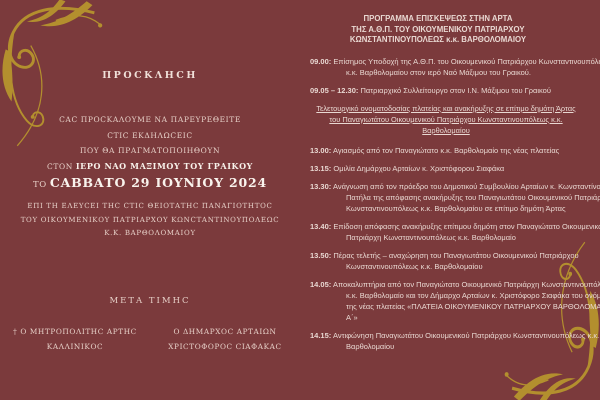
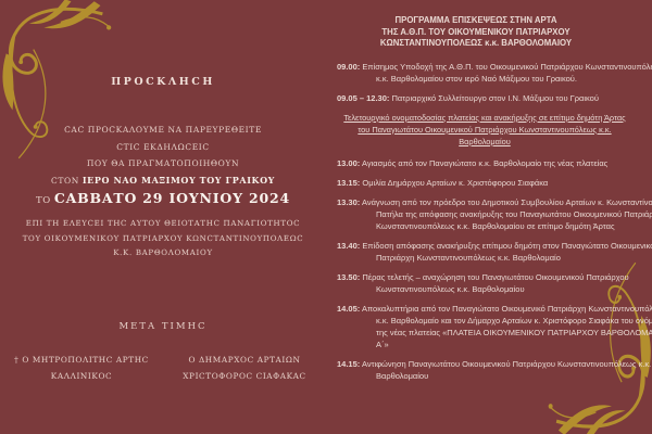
  ΠΡΟCΚΛΗCΗ
  CΑC ΠΡΟCΚΑΛΟΥΜΕ ΝΑ ΠΑΡΕΥΡΕΘΕΙΤΕ
  CΤΙC ΕΚΔΗΛΩCΕΙC
  ΠΟΥ ΘΑ ΠΡΑΓΜΑΤΟΠΟΙΗΘΟΥΝ
  CΤΟΝ ΙΕΡΟ ΝΑΟ ΜΑΞΙΜΟΥ ΤΟΥ ΓΡΑΙΚΟΥ
  ΤΟ CΑΒΒΑΤΟ 29 ΙΟΥΝΙΟΥ 2024
- ΕΠΙ ΤΗ ΕΛΕΥCΕΙ ΤΗC CΤΙC ΘΕΙΟΤΑΤΗC ΠΑΝΑΓΙΟΤΗΤΟC
+ ΕΠΙ ΤΗ ΕΛΕΥCΕΙ ΤΗC ΑΥΤΟΥ ΘΕΙΟΤΑΤΗC ΠΑΝΑΓΙΟΤΗΤΟC
  ΤΟΥ ΟΙΚΟΥΜΕΝΙΚΟΥ ΠΑΤΡΙΑΡΧΟΥ ΚΩΝCΤΑΝΤΙΝΟΥΠΟΛΕΩC
  Κ.Κ. ΒΑΡΘΟΛΟΜΑΙΟΥ
  ΜΕΤΑ ΤΙΜΗC
  † Ο ΜΗΤΡΟΠΟΛΙΤΗC ΑΡΤΗC
  ΚΑΛΛΙΝΙΚΟC
  Ο ΔΗΜΑΡΧΟC ΑΡΤΑΙΩΝ
  ΧΡΙCΤΟΦΟΡΟC CΙΑΦΑΚΑC
  ΠΡΟΓΡΑΜΜΑ ΕΠΙΣΚΕΨΕΩΣ ΣΤΗΝ ΑΡΤΑ
  ΤΗΣ Α.Θ.Π. ΤΟΥ ΟΙΚΟΥΜΕΝΙΚΟΥ ΠΑΤΡΙΑΡΧΟΥ
  ΚΩΝΣΤΑΝΤΙΝΟΥΠΟΛΕΩΣ κ.κ. ΒΑΡΘΟΛΟΜΑΙΟΥ
  09.00: Επίσημος Υποδοχή της Α.Θ.Π. του Οικουμενικού Πατριάρχου Κωνσταντινουπόλ κ.κ. Βαρθολομαίου στον ιερό Ναό Μάξιμου του Γραικού.
  09.05 – 12.30: Πατριαρχικό Συλλείτουργο στον Ι.Ν. Μάξιμου του Γραικού
  Τελετουργικό ονοματοδοσίας πλατείας και ανακήρυξης σε επίτιμο δημότη Άρτας του Παναγιωτάτου Οικουμενικού Πατριάρχου Κωνσταντινουπόλεως κ.κ. Βαρθολομαίου
  13.00: Αγιασμός από τον Παναγιώτατο κ.κ. Βαρθολομαίο της νέας πλατείας
  13.15: Ομιλία Δημάρχου Αρταίων κ. Χριστόφορου Σιαφάκα
  13.30: Ανάγνωση από τον πρόεδρο του Δημοτικού Συμβουλίου Αρταίων κ. Κωνσταντίνο Πατήλα της απόφασης ανακήρυξης του Παναγιωτάτου Οικουμενικού Πατριάρ Κωνσταντινουπόλεως κ.κ. Βαρθολομαίου σε επίτιμο δημότη Άρτας
  13.40: Επίδοση απόφασης ανακήρυξης επίτιμου δημότη στον Παναγιώτατο Οικουμενικ Πατριάρχη Κωνσταντινουπόλεως κ.κ. Βαρθολομαίο
  13.50: Πέρας τελετής – αναχώρηση του Παναγιωτάτου Οικουμενικού Πατριάρχου Κωνσταντινουπόλεως κ.κ. Βαρθολομαίου
  14.05: Αποκαλυπτήρια από τον Παναγιώτατο Οικουμενικό Πατριάρχη Κωνσταντινουπόλ κ.κ. Βαρθολομαίο και τον Δήμαρχο Αρταίων κ. Χριστόφορο Σιαφάκα του ονόμ της νέας πλατείας «ΠΛΑΤΕΙΑ ΟΙΚΟΥΜΕΝΙΚΟΥ ΠΑΤΡΙΑΡΧΟΥ ΒΑΡΘΟΛΟΜΑ Α΄»
  14.15: Αντιφώνηση Παναγιωτάτου Οικουμενικού Πατριάρχου Κωνσταντινουπόλεως κ.κ. Βαρθολομαίου
